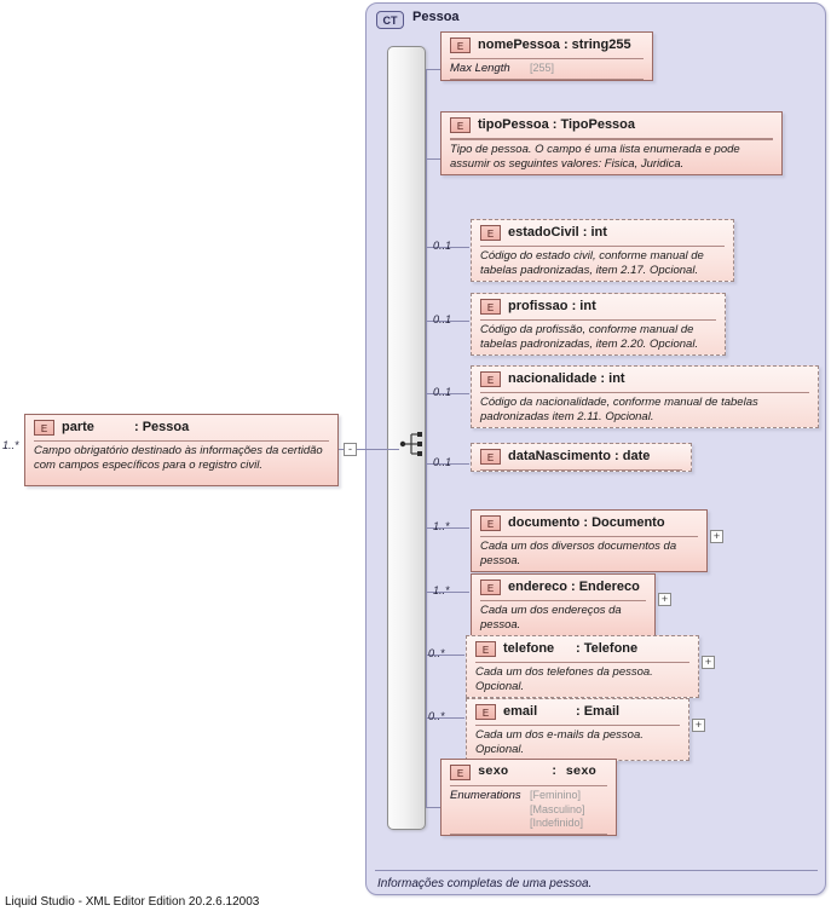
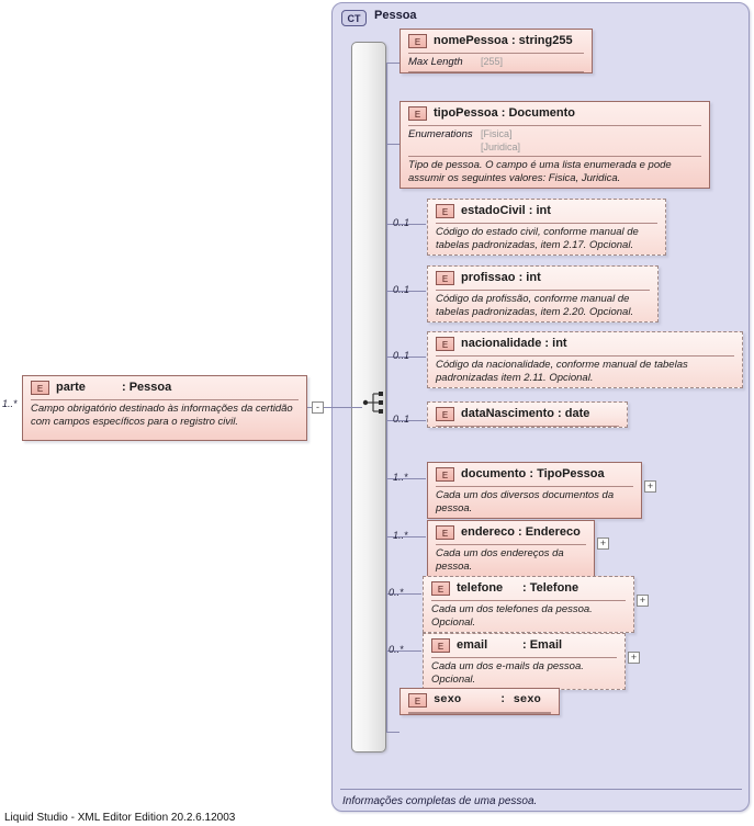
  CT
  Pessoa
  Informações completas de uma pessoa.
  1..*
  E
  parte : Pessoa
  Campo obrigatório destinado às informações da certidão com campos específicos para o registro civil.
  -
  E
  nomePessoa : string255
  Max Length [255]
  E
- tipoPessoa : TipoPessoa
+ tipoPessoa : Documento
+ Enumerations [Fisica]
+ [Juridica]
  Tipo de pessoa. O campo é uma lista enumerada e pode assumir os seguintes valores: Fisica, Juridica.
  0..1
  E
  estadoCivil : int
  Código do estado civil, conforme manual de tabelas padronizadas, item 2.17. Opcional.
  0..1
  E
  profissao : int
  Código da profissão, conforme manual de tabelas padronizadas, item 2.20. Opcional.
  0..1
  E
  nacionalidade : int
  Código da nacionalidade, conforme manual de tabelas padronizadas item 2.11. Opcional.
  0..1
  E
  dataNascimento : date
  1..*
  E
- documento : Documento
+ documento : TipoPessoa
  Cada um dos diversos documentos da pessoa.
  +
  1..*
  E
  endereco : Endereco
  Cada um dos endereços da pessoa.
  +
  0..*
  E
  telefone : Telefone
  Cada um dos telefones da pessoa. Opcional.
  +
  0..*
  E
  email : Email
  Cada um dos e-mails da pessoa. Opcional.
  +
  E
  sexo : sexo
- Enumerations [Feminino]
- [Masculino]
- [Indefinido]
  Liquid Studio - XML Editor Edition 20.2.6.12003
